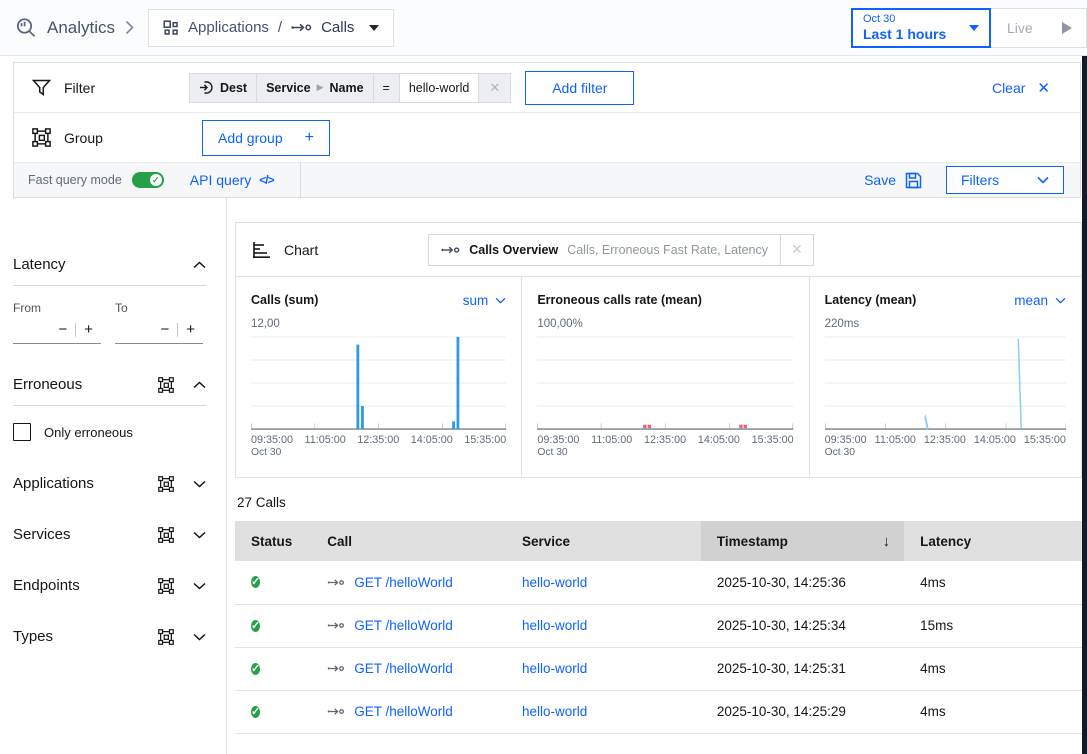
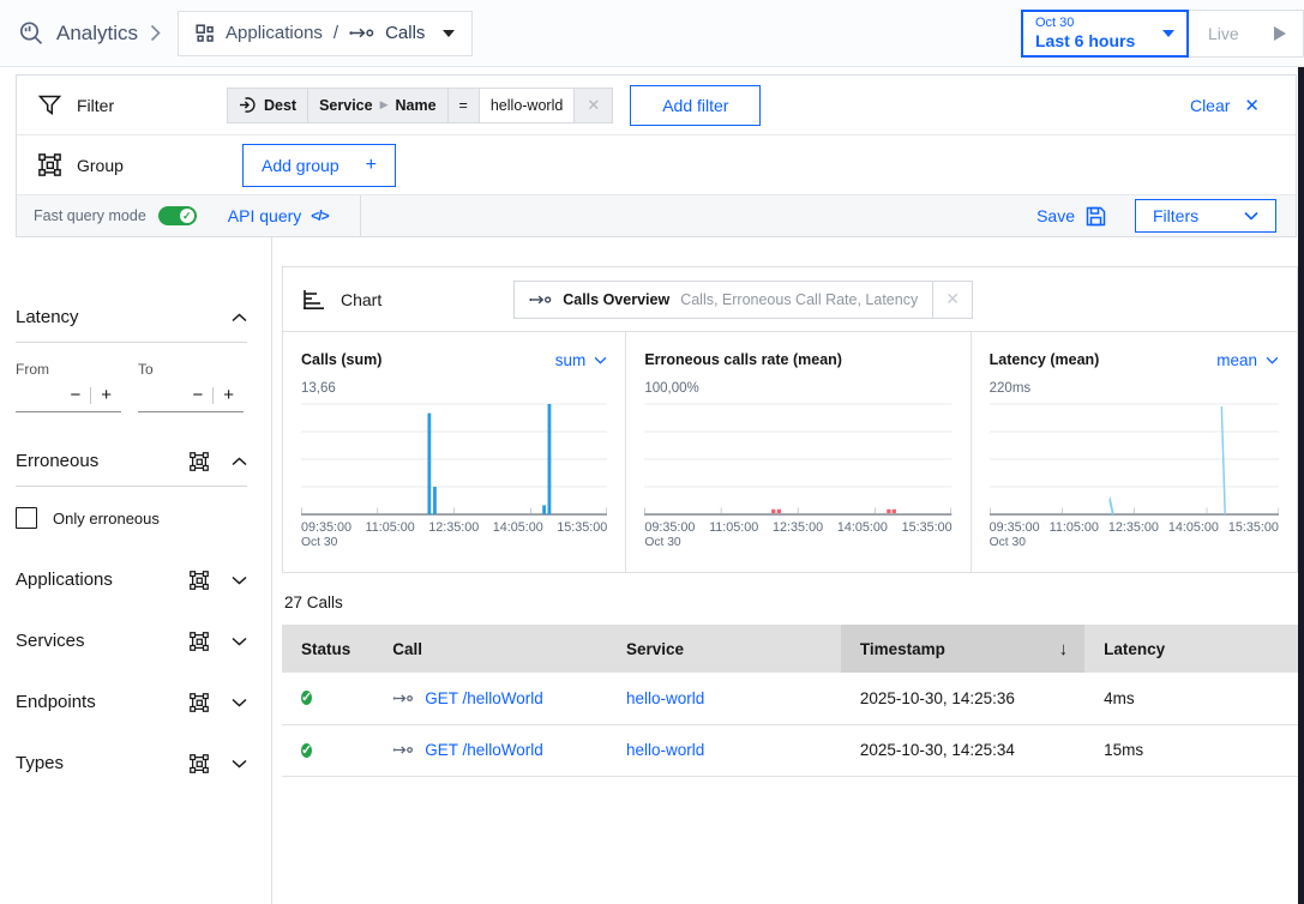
  Analytics
  Applications
  /
  Calls
  Oct 30
- Last 1 hours
+ Last 6 hours
  Live
  Filter
  Dest
  Service
  ▶
  Name
  =
  hello-world
  ✕
  Add filter
  Clear
  ✕
  Group
  Add group
  +
  Fast query mode
  ✓
  API query
  </>
  Save
  Filters
  Latency
  From
  −
  +
  To
  −
  +
  Erroneous
  Only erroneous
  Applications
  Services
  Endpoints
  Types
  Chart
  Calls Overview
- Calls, Erroneous Fast Rate, Latency
+ Calls, Erroneous Call Rate, Latency
  ✕
  Calls (sum)
  sum
- 12,00
+ 13,66
  09:35:00
  11:05:00
  12:35:00
  14:05:00
  15:35:00
  Oct 30
  Erroneous calls rate (mean)
  100,00%
  09:35:00
  11:05:00
  12:35:00
  14:05:00
  15:35:00
  Oct 30
  Latency (mean)
  mean
  220ms
  09:35:00
  11:05:00
  12:35:00
  14:05:00
  15:35:00
  Oct 30
  27 Calls
  Status	Call	Service	Timestamp ↓	Latency
  ✓	GET /helloWorld	hello-world	2025-10-30, 14:25:36	4ms
  ✓	GET /helloWorld	hello-world	2025-10-30, 14:25:34	15ms
- ✓	GET /helloWorld	hello-world	2025-10-30, 14:25:31	4ms
- ✓	GET /helloWorld	hello-world	2025-10-30, 14:25:29	4ms
